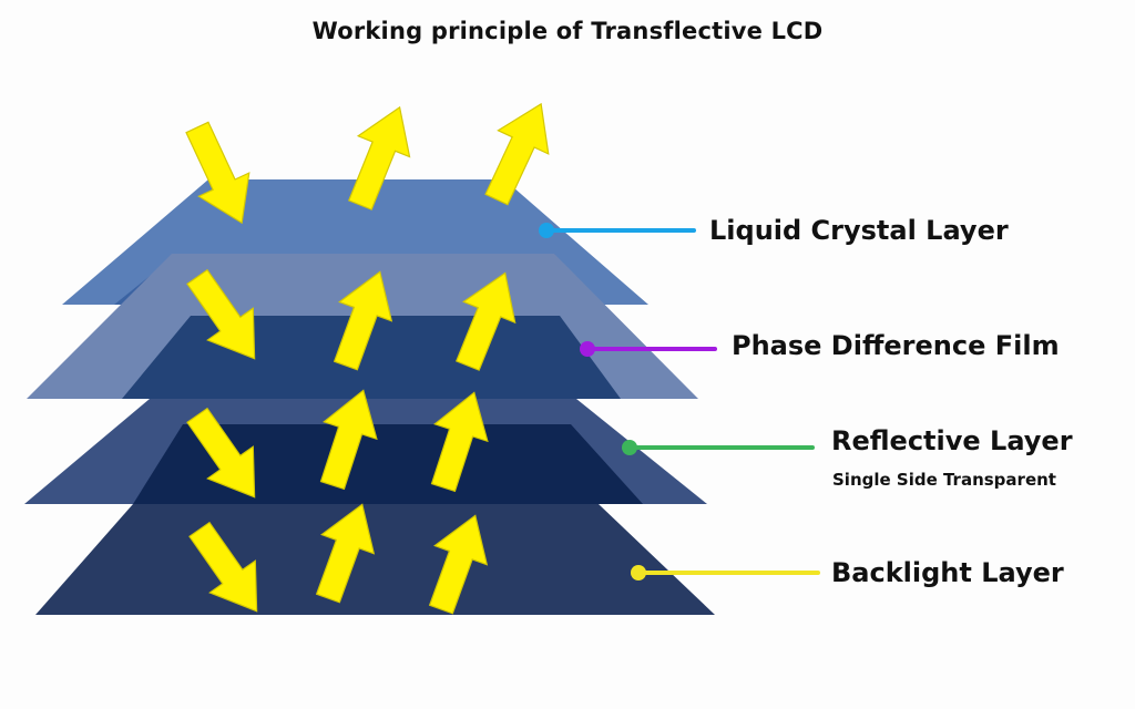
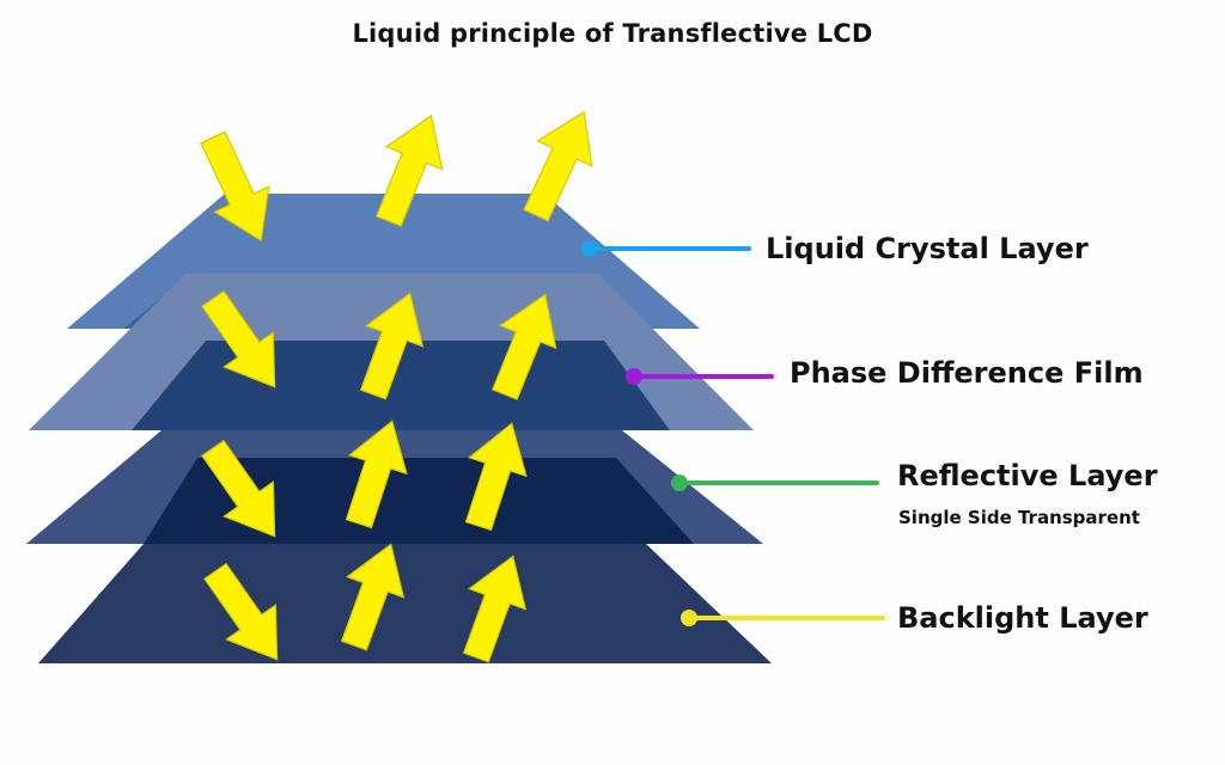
- Working principle of Transflective LCD
+ Liquid principle of Transflective LCD
  Liquid Crystal Layer
  Phase Difference Film
  Reflective Layer
  Single Side Transparent
  Backlight Layer
